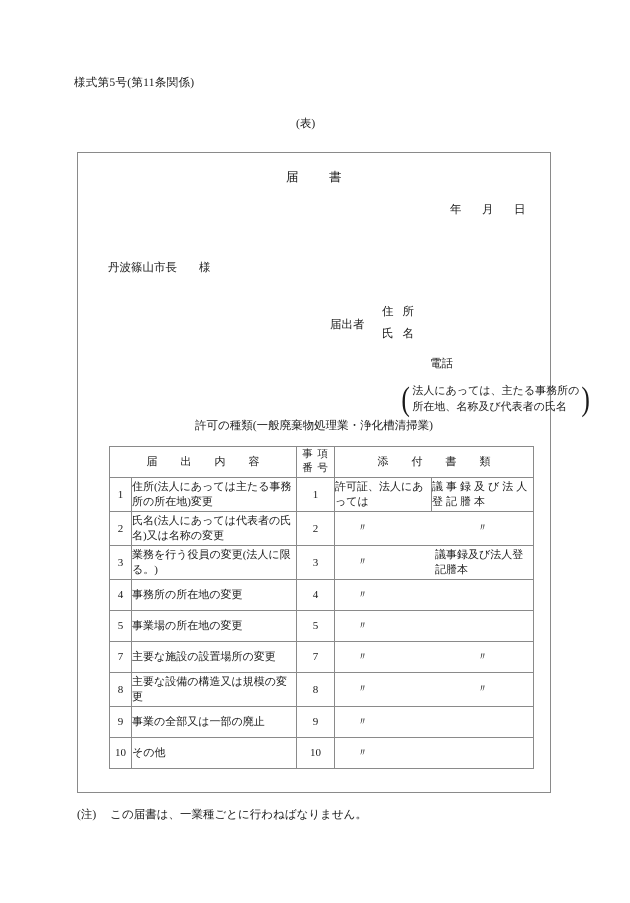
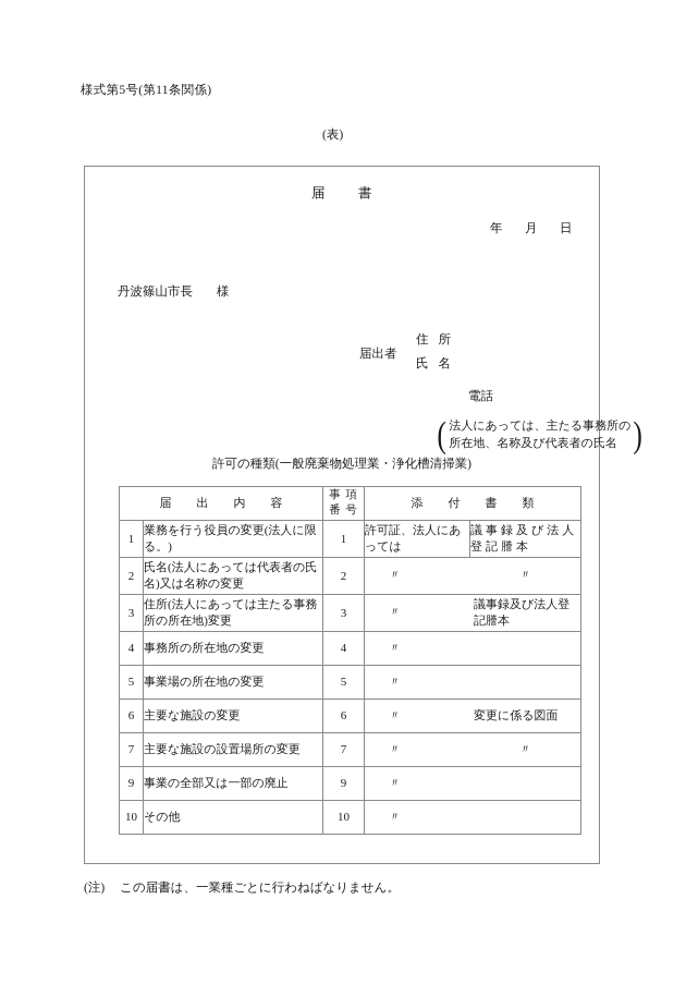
  様式第5号(第11条関係)
  (表)
  届 書
  年 月 日
  丹波篠山市長 様
  届出者
  住 所
  氏 名
  電話
  (
  法人にあっては、主たる事務所の
  所在地、名称及び代表者の氏名
  )
  許可の種類(一般廃棄物処理業・浄化槽清掃業)
  届 出 内 容	事 項 番 号	添 付 書 類
- 1	住所(法人にあっては主たる事務所の所在地)変更	1	許可証、法人にあっては	議事録及び法人登記謄本
+ 1	業務を行う役員の変更(法人に限る。)	1	許可証、法人にあっては	議事録及び法人登記謄本
  2	氏名(法人にあっては代表者の氏名)又は名称の変更	2	〃 〃
- 3	業務を行う役員の変更(法人に限る。)	3	〃議事録及び法人登記謄本
+ 3	住所(法人にあっては主たる事務所の所在地)変更	3	〃議事録及び法人登記謄本
  4	事務所の所在地の変更	4	〃
  5	事業場の所在地の変更	5	〃
+ 6	主要な施設の変更	6	〃 変更に係る図面
  7	主要な施設の設置場所の変更	7	〃 〃
- 8	主要な設備の構造又は規模の変更	8	〃 〃
  9	事業の全部又は一部の廃止	9	〃
  10	その他	10	〃
  (注) この届書は、一業種ごとに行わねばなりません。
